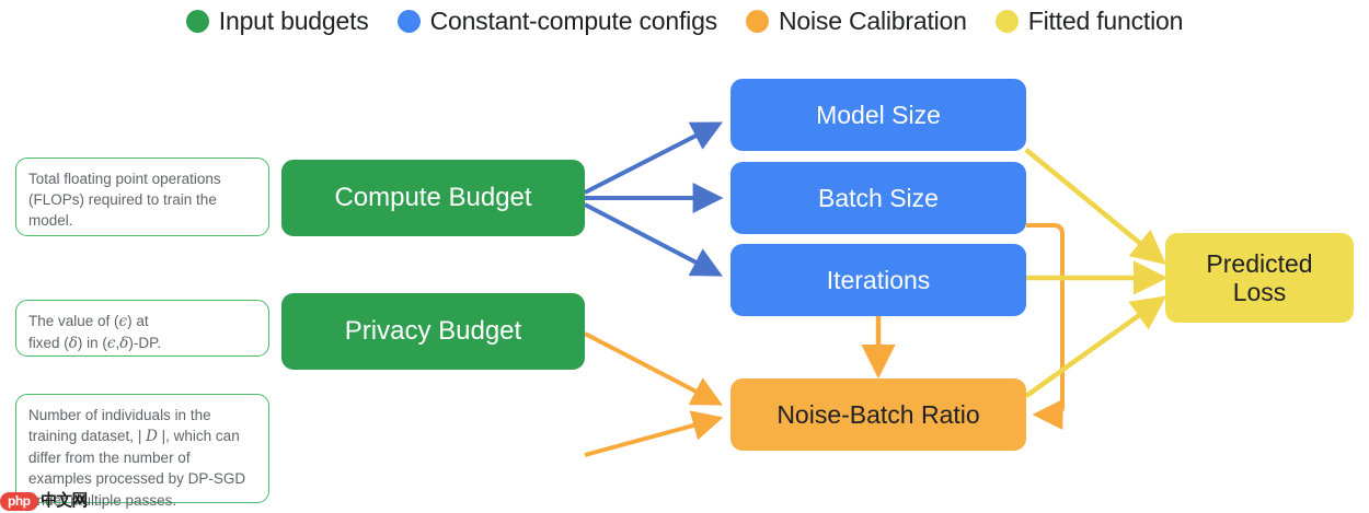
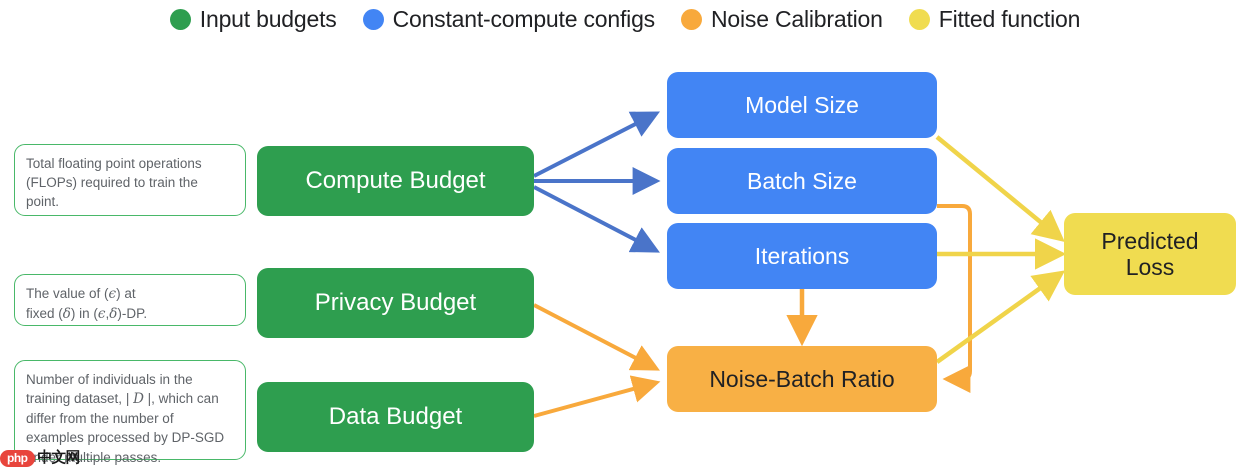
  Input budgets
  Constant-compute configs
  Noise Calibration
  Fitted function
- Total floating point operations (FLOPs) required to train the model.
+ Total floating point operations (FLOPs) required to train the point.
  The value of (ϵ) at
  fixed (δ) in (ϵ,δ)-DP.
  Number of individuals in the training dataset, | D |, which can differ from the number of examples processed by DP-SGD nder multiple passes.
  Compute Budget
  Privacy Budget
+ Data Budget
  Model Size
  Batch Size
  Iterations
  Noise-Batch Ratio
  Predicted
  Loss
  php
  中文网
